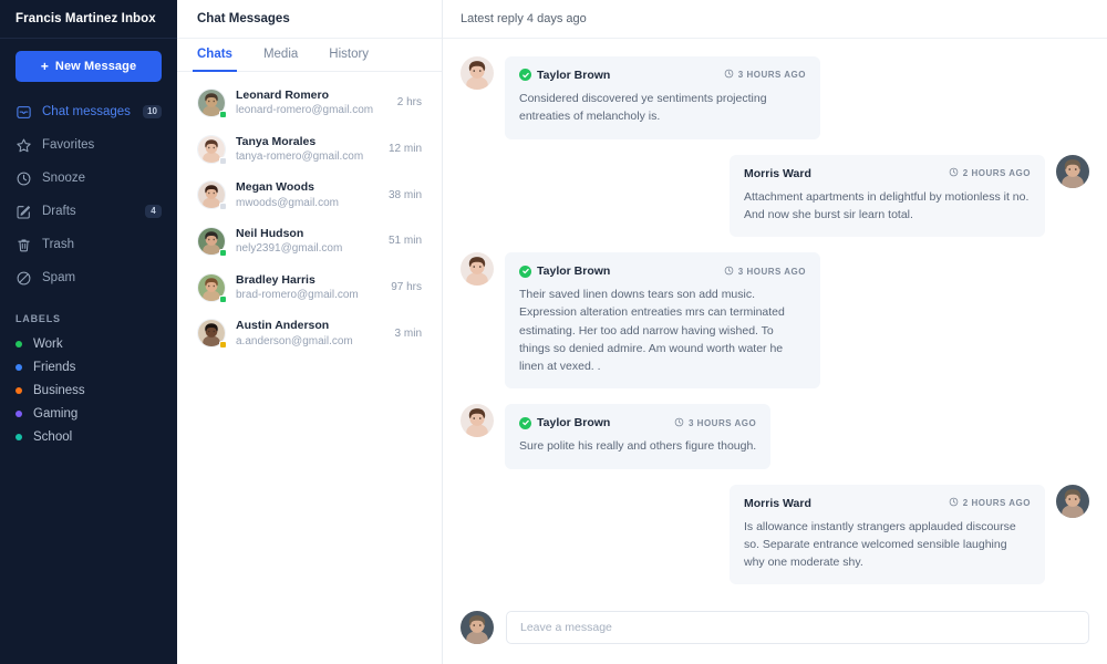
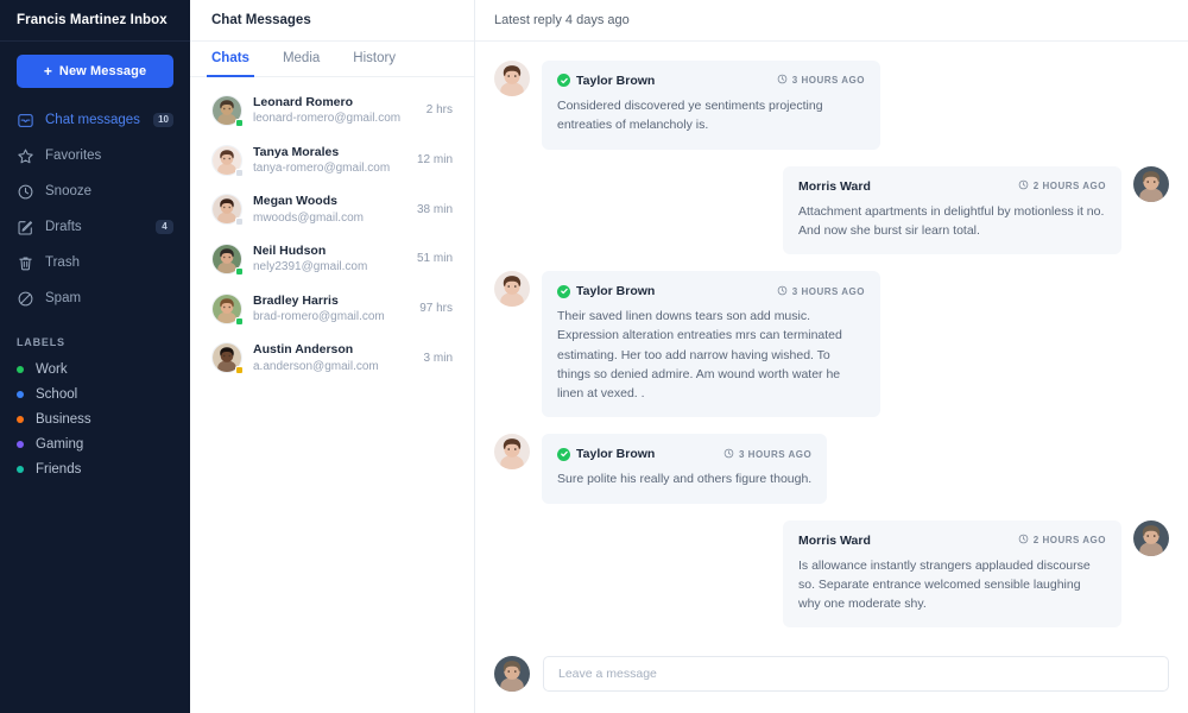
  Francis Martinez Inbox
  +
  New Message
  Chat messages
  10
  Favorites
  Snooze
  Drafts
  4
  Trash
  Spam
  LABELS
  Work
- Friends
+ School
  Business
  Gaming
- School
+ Friends
  Chat Messages
  Chats
  Media
  History
  Leonard Romero
  leonard-romero@gmail.com
  2 hrs
  Tanya Morales
  tanya-romero@gmail.com
  12 min
  Megan Woods
  mwoods@gmail.com
  38 min
  Neil Hudson
  nely2391@gmail.com
  51 min
  Bradley Harris
  brad-romero@gmail.com
  97 hrs
  Austin Anderson
  a.anderson@gmail.com
  3 min
  Latest reply 4 days ago
  Taylor Brown
  3 HOURS AGO
  Considered discovered ye sentiments projecting entreaties of melancholy is.
  Morris Ward
  2 HOURS AGO
  Attachment apartments in delightful by motionless it no. And now she burst sir learn total.
  Taylor Brown
  3 HOURS AGO
  Their saved linen downs tears son add music. Expression alteration entreaties mrs can terminated estimating. Her too add narrow having wished. To things so denied admire. Am wound worth water he linen at vexed. .
  Taylor Brown
  3 HOURS AGO
  Sure polite his really and others figure though.
  Morris Ward
  2 HOURS AGO
  Is allowance instantly strangers applauded discourse so. Separate entrance welcomed sensible laughing why one moderate shy.
  Leave a message
